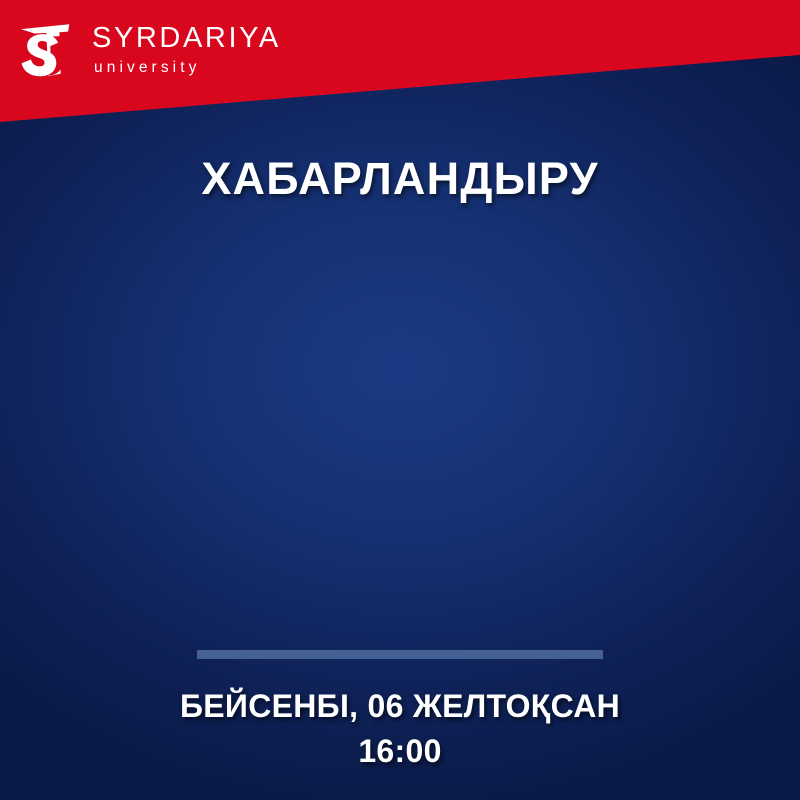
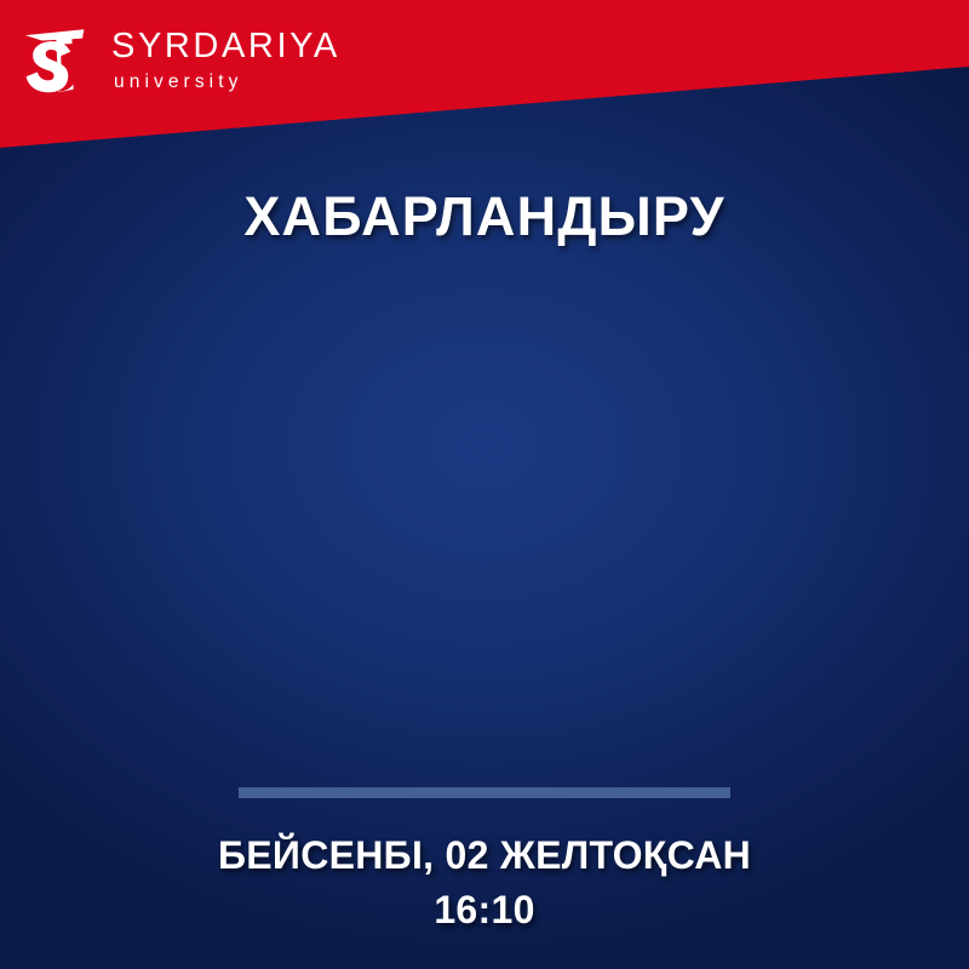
  SYRDARIYA
  university
  ХАБАРЛАНДЫРУ
- БЕЙСЕНБІ, 06 ЖЕЛТОҚСАН
+ БЕЙСЕНБІ, 02 ЖЕЛТОҚСАН
- 16:00
+ 16:10
